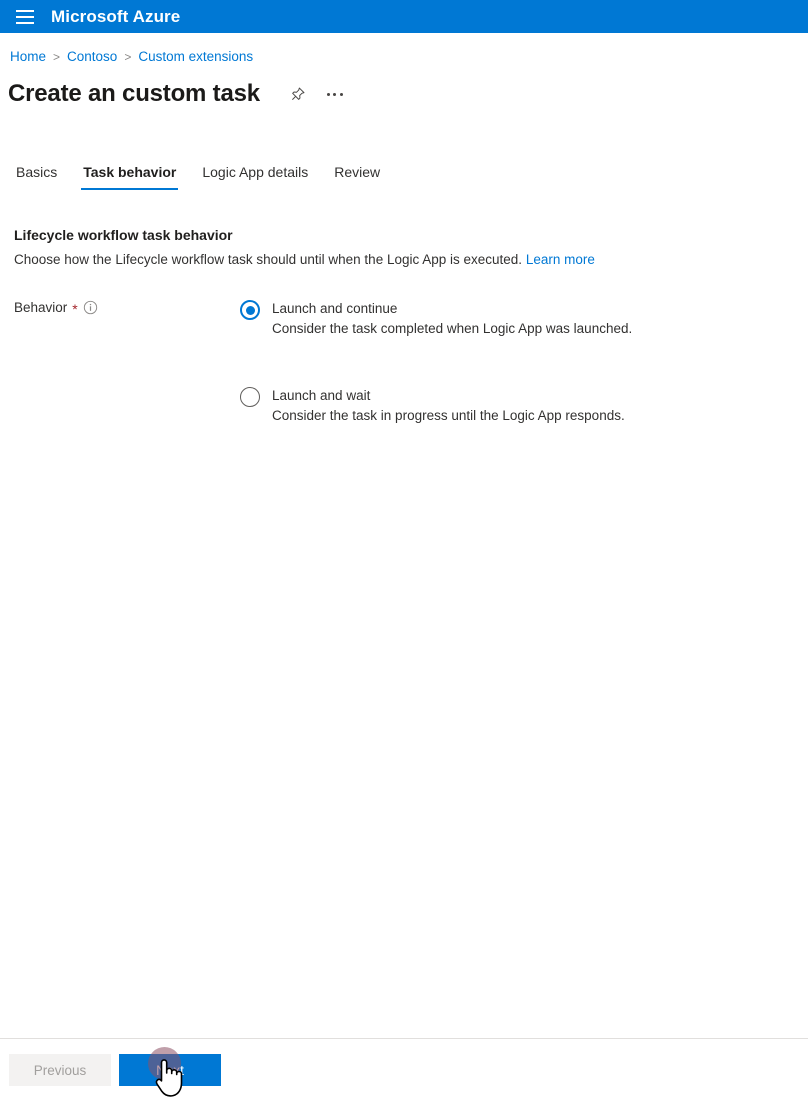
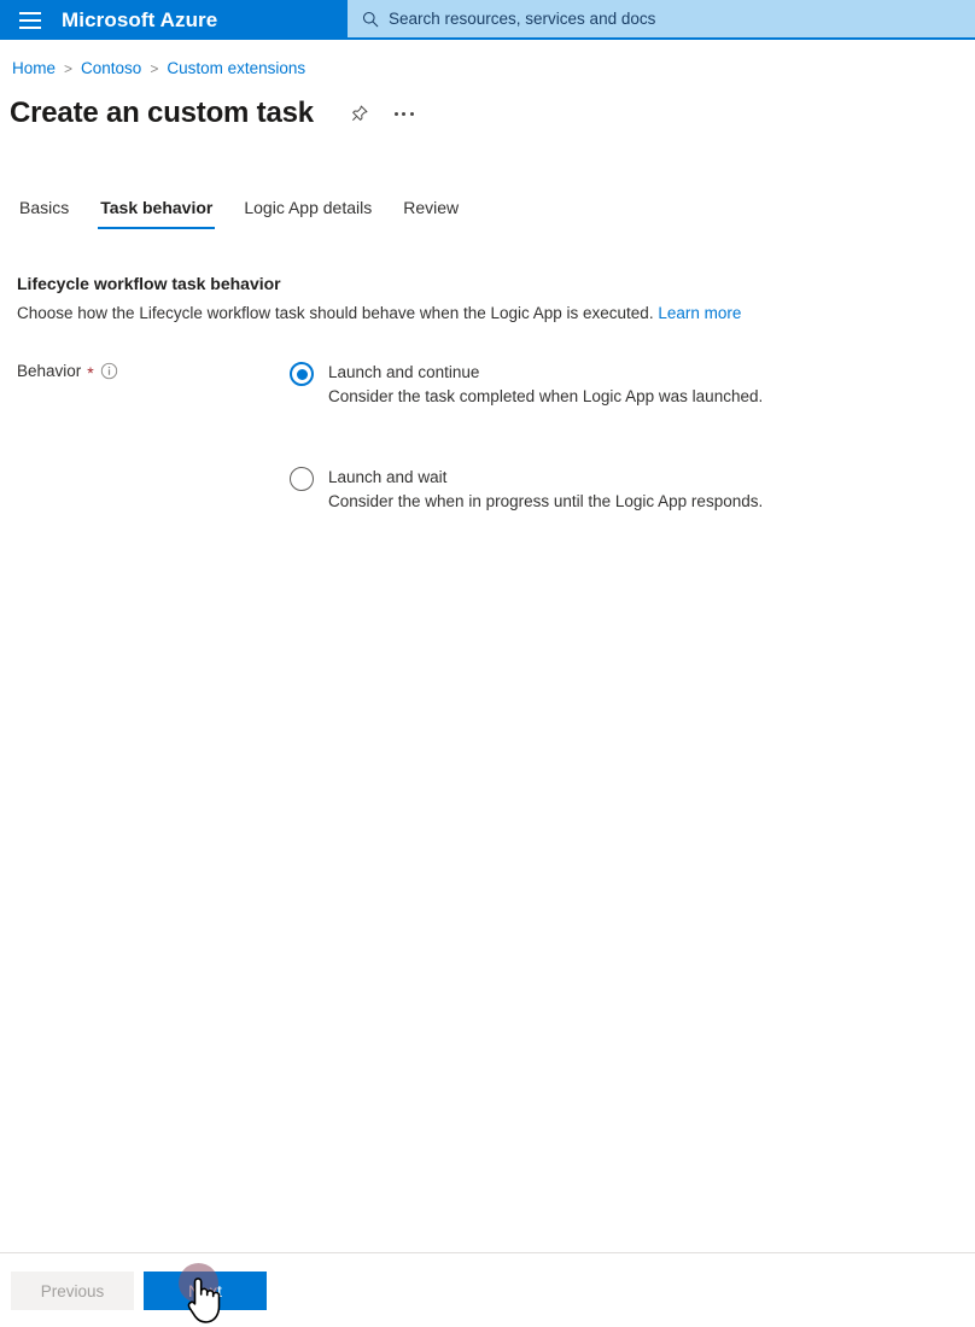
  Microsoft Azure
+ Search resources, services and docs
  Home
  >
  Contoso
  >
  Custom extensions
  Create an custom task
  Basics
  Task behavior
  Logic App details
  Review
  Lifecycle workflow task behavior
- Choose how the Lifecycle workflow task should until when the Logic App is executed. Learn more
+ Choose how the Lifecycle workflow task should behave when the Logic App is executed. Learn more
  Behavior
  *
  Launch and continue
  Consider the task completed when Logic App was launched.
  Launch and wait
- Consider the task in progress until the Logic App responds.
+ Consider the when in progress until the Logic App responds.
  Previous
